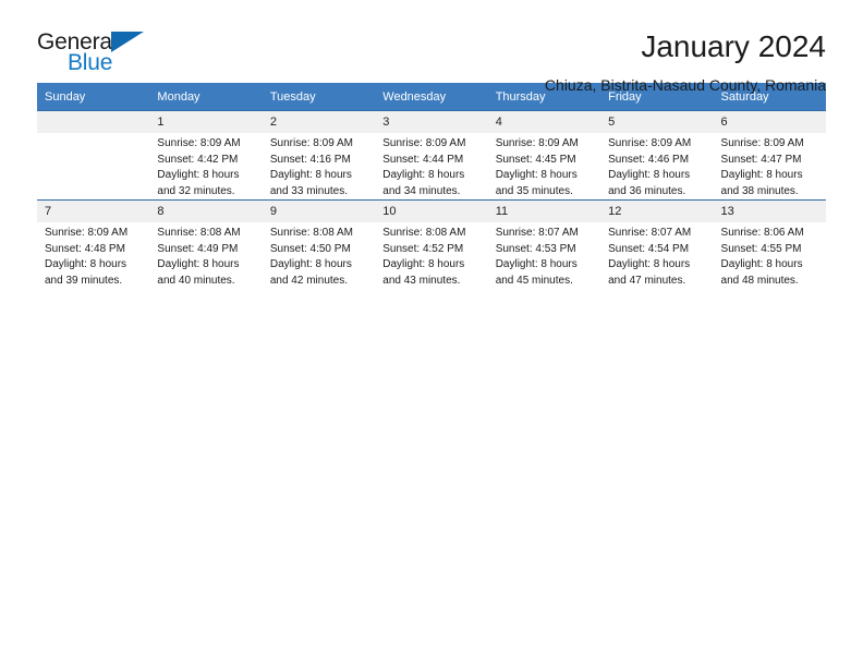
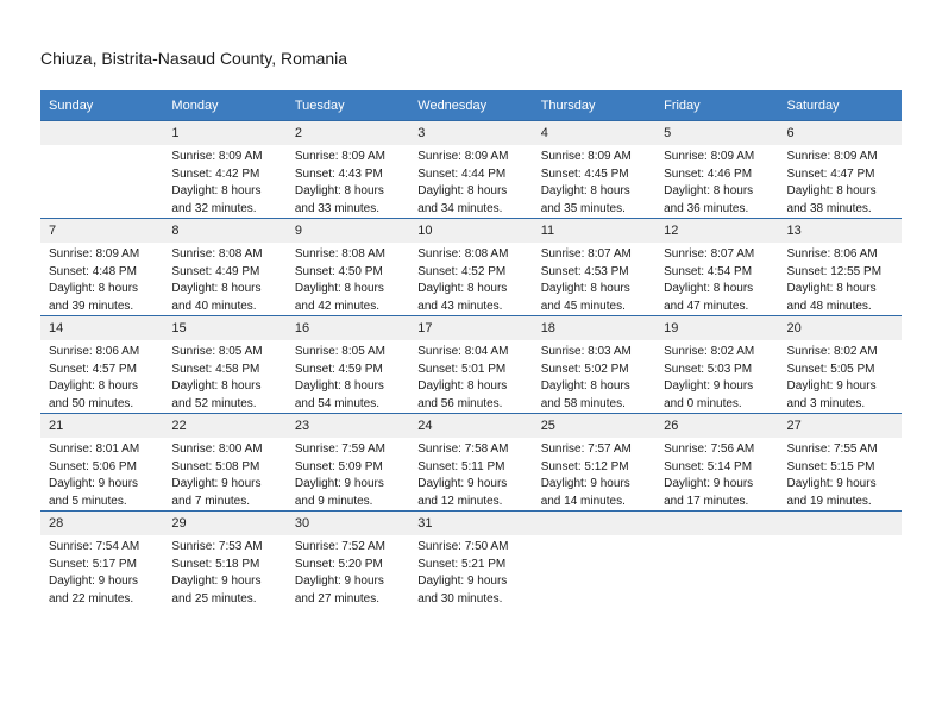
- General
- Blue
- January 2024
  Chiuza, Bistrita-Nasaud County, Romania
  Sunday	Monday	Tuesday	Wednesday	Thursday	Friday	Saturday
- 	1Sunrise: 8:09 AMSunset: 4:42 PMDaylight: 8 hoursand 32 minutes.	2Sunrise: 8:09 AMSunset: 4:16 PMDaylight: 8 hoursand 33 minutes.	3Sunrise: 8:09 AMSunset: 4:44 PMDaylight: 8 hoursand 34 minutes.	4Sunrise: 8:09 AMSunset: 4:45 PMDaylight: 8 hoursand 35 minutes.	5Sunrise: 8:09 AMSunset: 4:46 PMDaylight: 8 hoursand 36 minutes.	6Sunrise: 8:09 AMSunset: 4:47 PMDaylight: 8 hoursand 38 minutes.
+ 	1Sunrise: 8:09 AMSunset: 4:42 PMDaylight: 8 hoursand 32 minutes.	2Sunrise: 8:09 AMSunset: 4:43 PMDaylight: 8 hoursand 33 minutes.	3Sunrise: 8:09 AMSunset: 4:44 PMDaylight: 8 hoursand 34 minutes.	4Sunrise: 8:09 AMSunset: 4:45 PMDaylight: 8 hoursand 35 minutes.	5Sunrise: 8:09 AMSunset: 4:46 PMDaylight: 8 hoursand 36 minutes.	6Sunrise: 8:09 AMSunset: 4:47 PMDaylight: 8 hoursand 38 minutes.
- 7Sunrise: 8:09 AMSunset: 4:48 PMDaylight: 8 hoursand 39 minutes.	8Sunrise: 8:08 AMSunset: 4:49 PMDaylight: 8 hoursand 40 minutes.	9Sunrise: 8:08 AMSunset: 4:50 PMDaylight: 8 hoursand 42 minutes.	10Sunrise: 8:08 AMSunset: 4:52 PMDaylight: 8 hoursand 43 minutes.	11Sunrise: 8:07 AMSunset: 4:53 PMDaylight: 8 hoursand 45 minutes.	12Sunrise: 8:07 AMSunset: 4:54 PMDaylight: 8 hoursand 47 minutes.	13Sunrise: 8:06 AMSunset: 4:55 PMDaylight: 8 hoursand 48 minutes.
+ 7Sunrise: 8:09 AMSunset: 4:48 PMDaylight: 8 hoursand 39 minutes.	8Sunrise: 8:08 AMSunset: 4:49 PMDaylight: 8 hoursand 40 minutes.	9Sunrise: 8:08 AMSunset: 4:50 PMDaylight: 8 hoursand 42 minutes.	10Sunrise: 8:08 AMSunset: 4:52 PMDaylight: 8 hoursand 43 minutes.	11Sunrise: 8:07 AMSunset: 4:53 PMDaylight: 8 hoursand 45 minutes.	12Sunrise: 8:07 AMSunset: 4:54 PMDaylight: 8 hoursand 47 minutes.	13Sunrise: 8:06 AMSunset: 12:55 PMDaylight: 8 hoursand 48 minutes.
+ 14Sunrise: 8:06 AMSunset: 4:57 PMDaylight: 8 hoursand 50 minutes.	15Sunrise: 8:05 AMSunset: 4:58 PMDaylight: 8 hoursand 52 minutes.	16Sunrise: 8:05 AMSunset: 4:59 PMDaylight: 8 hoursand 54 minutes.	17Sunrise: 8:04 AMSunset: 5:01 PMDaylight: 8 hoursand 56 minutes.	18Sunrise: 8:03 AMSunset: 5:02 PMDaylight: 8 hoursand 58 minutes.	19Sunrise: 8:02 AMSunset: 5:03 PMDaylight: 9 hoursand 0 minutes.	20Sunrise: 8:02 AMSunset: 5:05 PMDaylight: 9 hoursand 3 minutes.
+ 21Sunrise: 8:01 AMSunset: 5:06 PMDaylight: 9 hoursand 5 minutes.	22Sunrise: 8:00 AMSunset: 5:08 PMDaylight: 9 hoursand 7 minutes.	23Sunrise: 7:59 AMSunset: 5:09 PMDaylight: 9 hoursand 9 minutes.	24Sunrise: 7:58 AMSunset: 5:11 PMDaylight: 9 hoursand 12 minutes.	25Sunrise: 7:57 AMSunset: 5:12 PMDaylight: 9 hoursand 14 minutes.	26Sunrise: 7:56 AMSunset: 5:14 PMDaylight: 9 hoursand 17 minutes.	27Sunrise: 7:55 AMSunset: 5:15 PMDaylight: 9 hoursand 19 minutes.
+ 28Sunrise: 7:54 AMSunset: 5:17 PMDaylight: 9 hoursand 22 minutes.	29Sunrise: 7:53 AMSunset: 5:18 PMDaylight: 9 hoursand 25 minutes.	30Sunrise: 7:52 AMSunset: 5:20 PMDaylight: 9 hoursand 27 minutes.	31Sunrise: 7:50 AMSunset: 5:21 PMDaylight: 9 hoursand 30 minutes.
